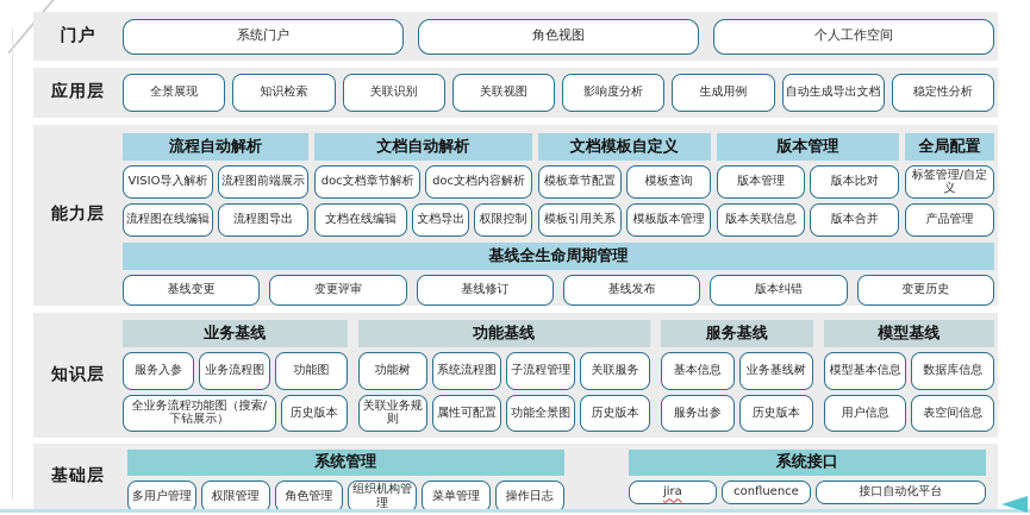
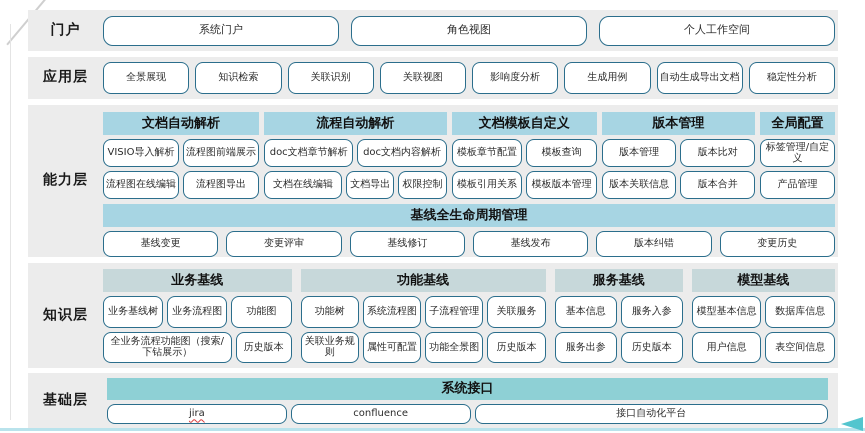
  门户
  系统门户
  角色视图
  个人工作空间
  应用层
  全景展现
  知识检索
  关联识别
  关联视图
  影响度分析
  生成用例
  自动生成导出文档
  稳定性分析
  能力层
- 流程自动解析
+ 文档自动解析
  VISIO导入解析
  流程图前端展示
  流程图在线编辑
  流程图导出
- 文档自动解析
+ 流程自动解析
  doc文档章节解析
  doc文档内容解析
  文档在线编辑
  文档导出
  权限控制
  文档模板自定义
  模板章节配置
  模板查询
  模板引用关系
  模板版本管理
  版本管理
  版本管理
  版本比对
  版本关联信息
  版本合并
  全局配置
  标签管理/自定义
  产品管理
  基线全生命周期管理
  基线变更
  变更评审
  基线修订
  基线发布
  版本纠错
  变更历史
  知识层
  业务基线
- 服务入参
+ 业务基线树
  业务流程图
  功能图
  全业务流程功能图（搜索/下钻展示）
  历史版本
  功能基线
  功能树
  系统流程图
  子流程管理
  关联服务
  关联业务规则
  属性可配置
  功能全景图
  历史版本
  服务基线
  基本信息
- 业务基线树
+ 服务入参
  服务出参
  历史版本
  模型基线
  模型基本信息
  数据库信息
  用户信息
  表空间信息
  基础层
- 系统管理
- 多用户管理
- 权限管理
- 角色管理
- 组织机构管理
- 菜单管理
- 操作日志
  系统接口
  jira
  confluence
  接口自动化平台
